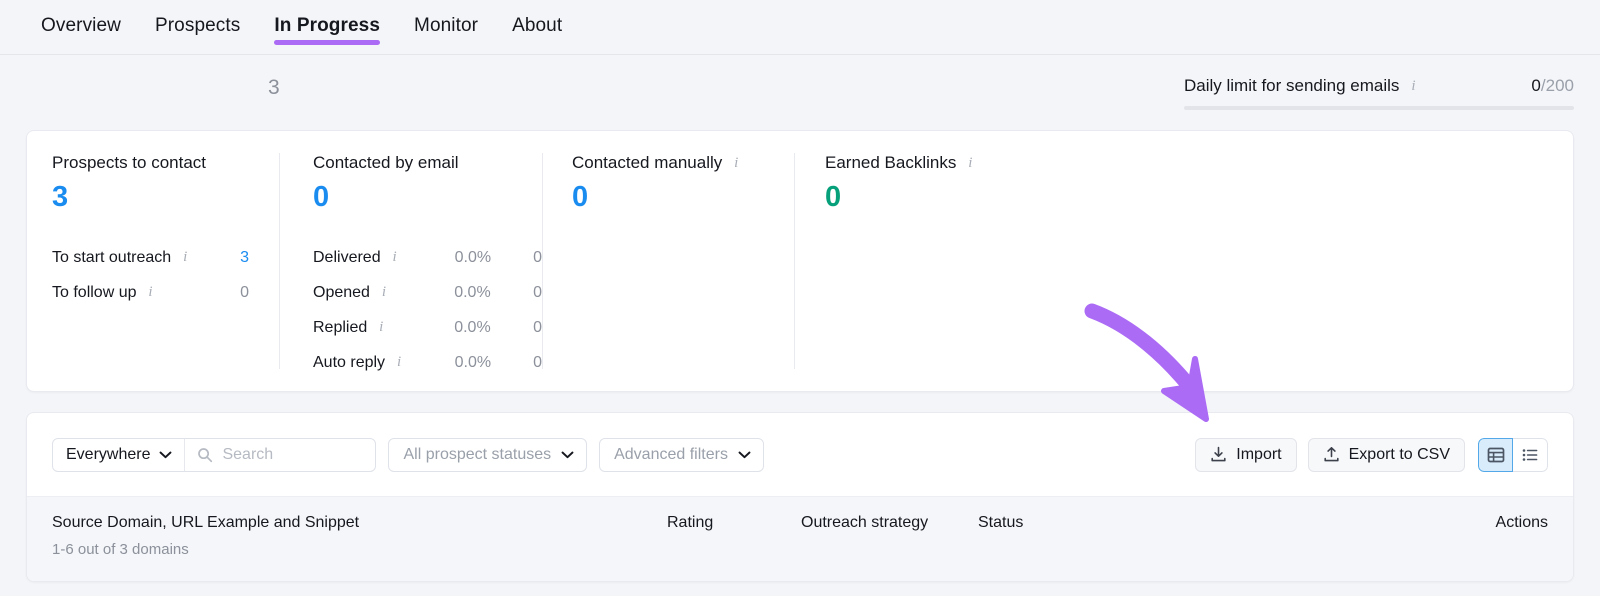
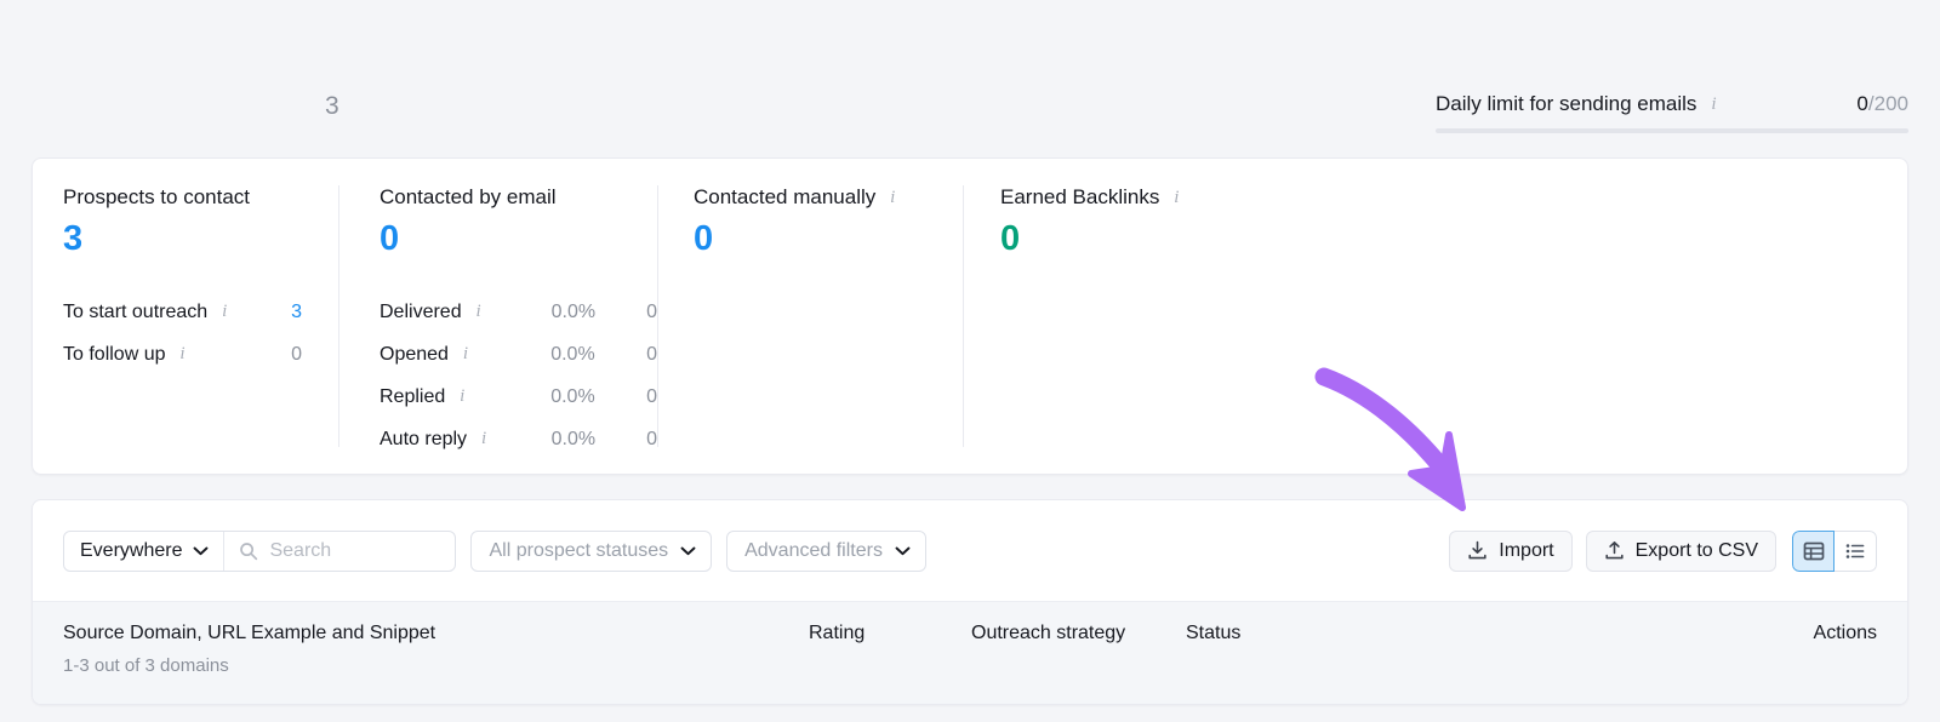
- Overview
- Prospects
- In Progress
- Monitor
- About
  3
  Daily limit for sending emails
  i
  0/200
  Prospects to contact
  3
  To start outreach
  i
  3
  To follow up
  i
  0
  Contacted by email
  0
  Delivered
  i
  0.0%
  0
  Opened
  i
  0.0%
  0
  Replied
  i
  0.0%
  0
  Auto reply
  i
  0.0%
  0
  Contacted manually
  i
  0
  Earned Backlinks
  i
  0
  Everywhere
  Search
  All prospect statuses
  Advanced filters
  Import
  Export to CSV
  Source Domain, URL Example and Snippet
- 1-6 out of 3 domains
+ 1-3 out of 3 domains
  Rating
  Outreach strategy
  Status
  Actions
